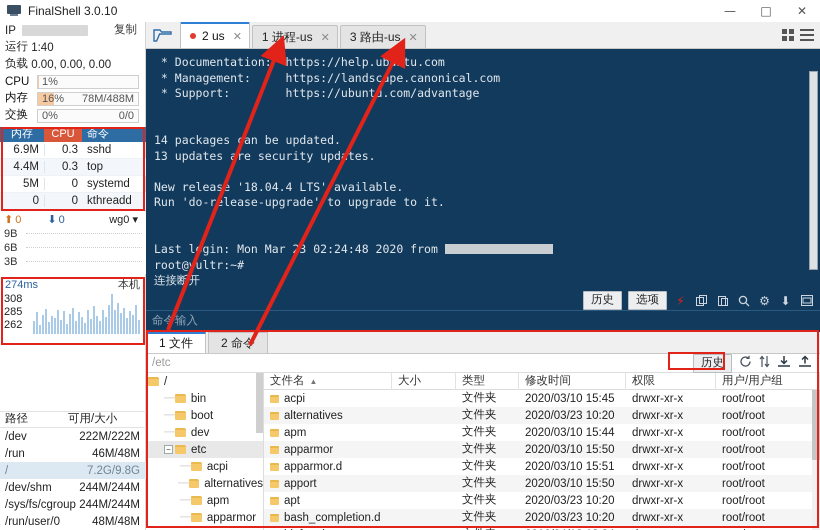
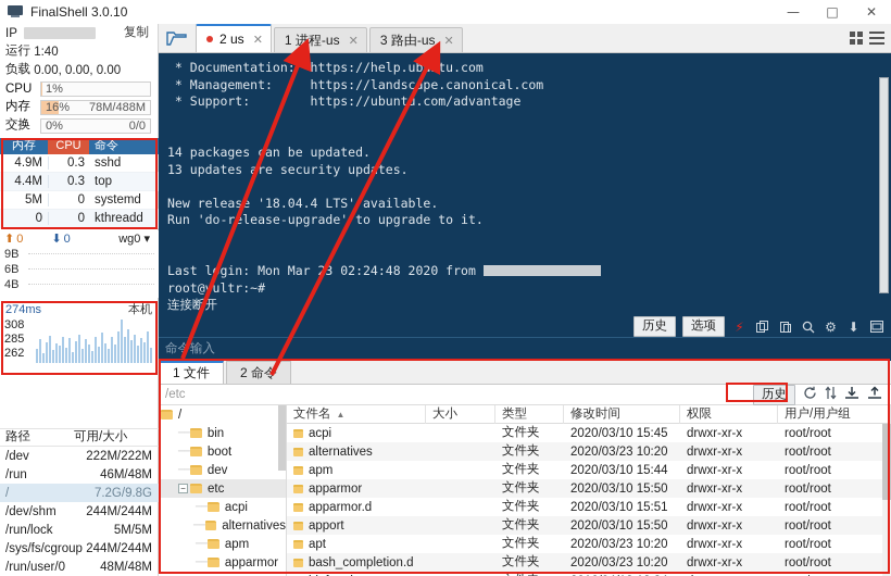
  FinalShell 3.0.10
  —
  □
  ✕
  IP
  复制
  运行
  1:40
  负载
  0.00, 0.00, 0.00
  CPU
  1%
  内存
  16%
  78M/488M
  交换
  0%
  0/0
  内存
  CPU
  命令
- 6.9M
+ 4.9M
  0.3
  sshd
  4.4M
  0.3
  top
  5M
  0
  systemd
  0
  0
  kthreadd
  ⬆
  0
  ⬇
  0
  wg0 ▾
  9B
  6B
- 3B
+ 4B
  274ms
  本机
  308
  285
  262
  路径
  可用/大小
  /dev
  222M/222M
  /run
  46M/48M
  /
  7.2G/9.8G
  /dev/shm
  244M/244M
+ /run/lock
+ 5M/5M
  /sys/fs/cgrou
  244M/244M
  /run/user/0
  48M/48M
  2 us
  ✕
  1 进程-us
  ✕
  3 路由-us
  ✕
  * Documentation: https://help.ubntu.com
  * Management: https://landscpe.canonical.com
  * Support: https://ubunt.com/advantage
  14 packagesan be updated.
  13 updates are security updtes.
  New release '18.04.4 LTS' available.
  Run 'do-rlease-upgrade' to upgrade to it.
  Last lgin: Mon Mar 23 02:24:48 2020 from root@ultr:~# 连接断开
  历史
  选项
  ⚡
  ⚙
  ⬇
  命令输入
  1 文件
  /etc
  历史
  /
  ──
  bin
  ──
  boot
  ──
  dev
  −
  etc
  ──
  acpi
  ──
  alternatives
  ──
  apm
  ──
  apparmor
  文件名
  ▲
  大小
  类型
  修改时间
  权限
  用户/用户组
  acpi
  文件夹
  2020/03/10 15:45
  drwxr-xr-x
  root/root
  alternatives
  文件夹
  2020/03/23 10:20
  drwxr-xr-x
  root/root
  apm
  文件夹
  2020/03/10 15:44
  drwxr-xr-x
  root/root
  apparmor
  文件夹
  2020/03/10 15:50
  drwxr-xr-x
  root/root
  apparmor.d
  文件夹
  2020/03/10 15:51
  drwxr-xr-x
  root/root
  apport
  文件夹
  2020/03/10 15:50
  drwxr-xr-x
  root/root
  apt
  文件夹
  2020/03/23 10:20
  drwxr-xr-x
  root/root
  bash_completion.d
  文件夹
  2020/03/23 10:20
  drwxr-xr-x
  root/root
